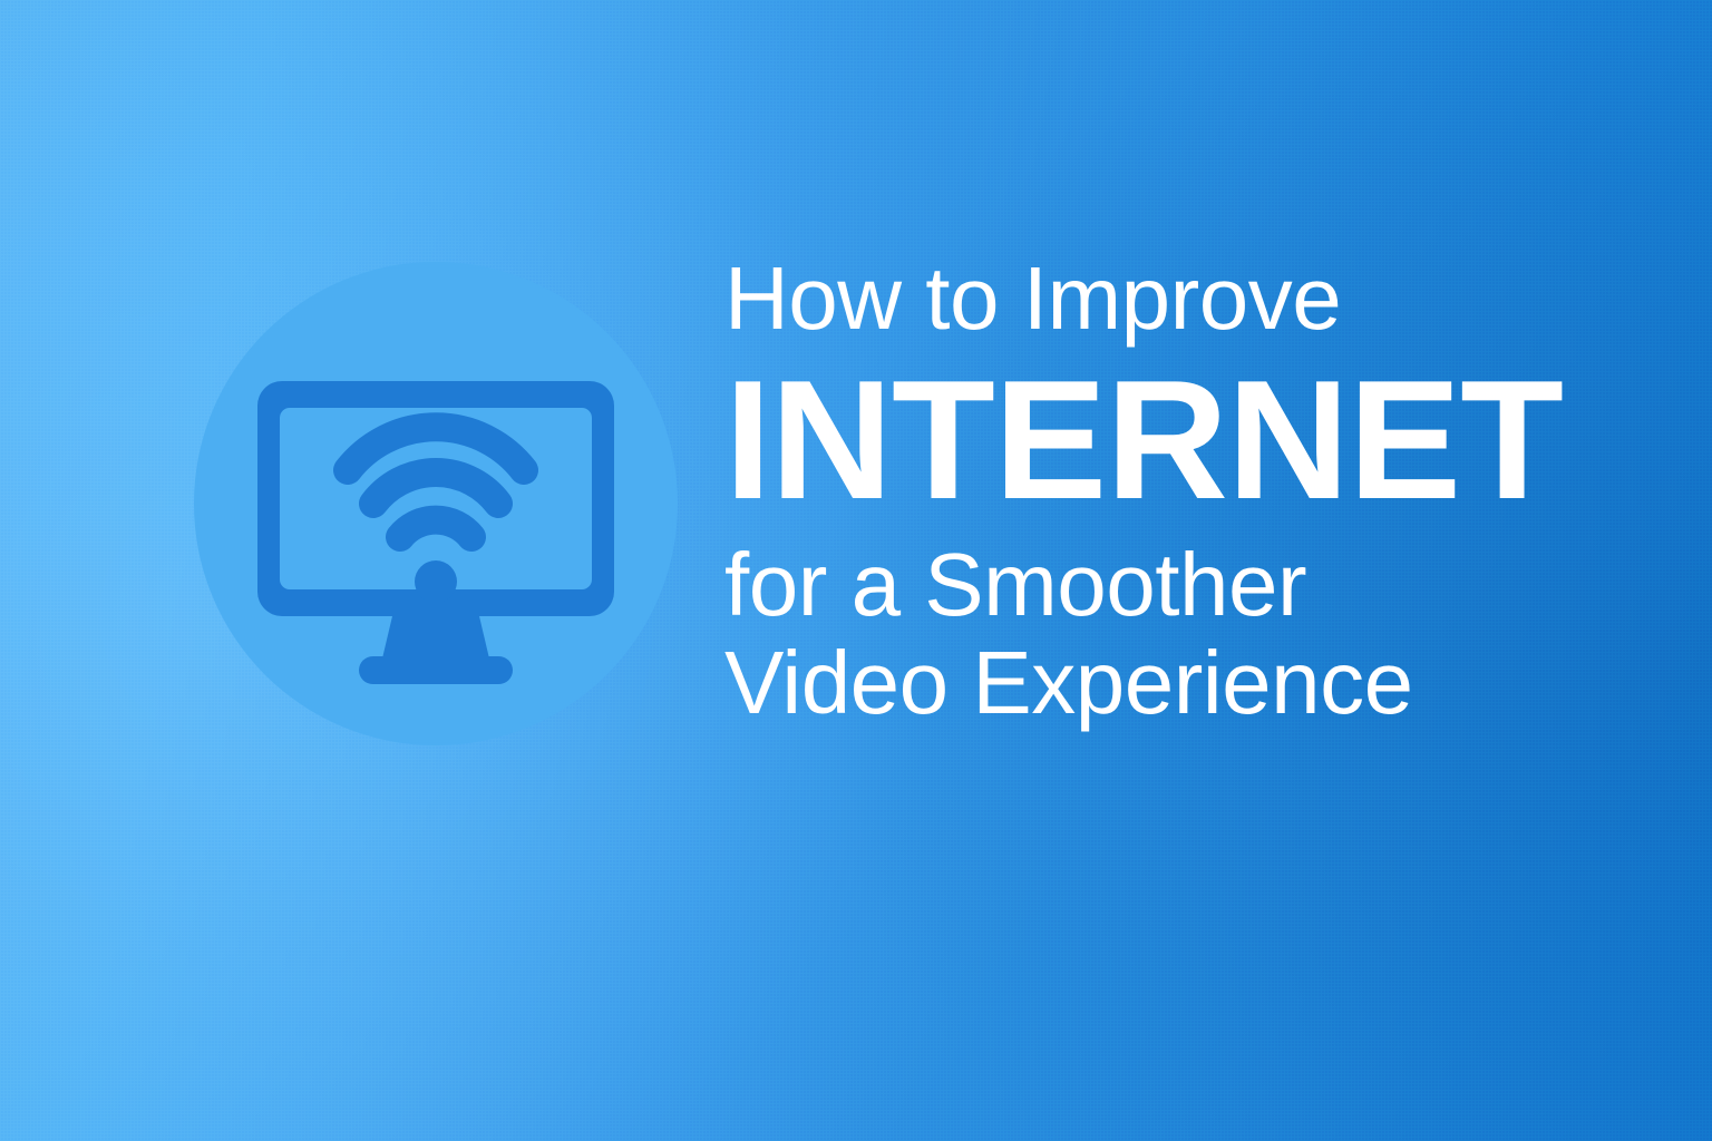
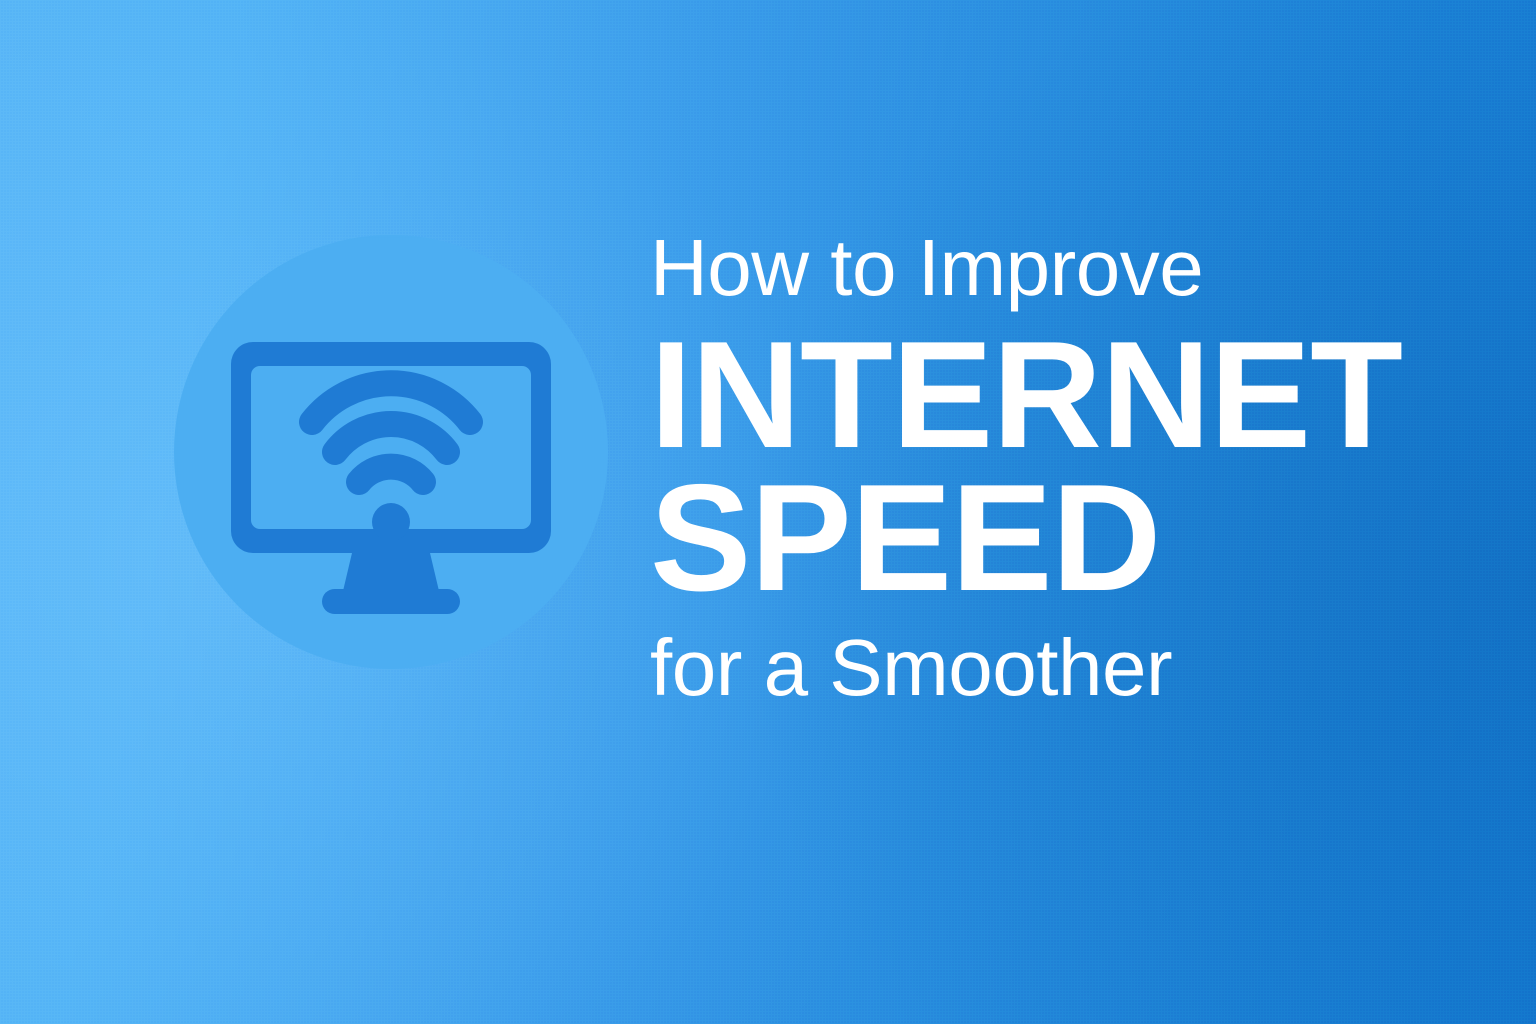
  How to Improve
  INTERNET
+ SPEED
  for a Smoother
- Video Experience
